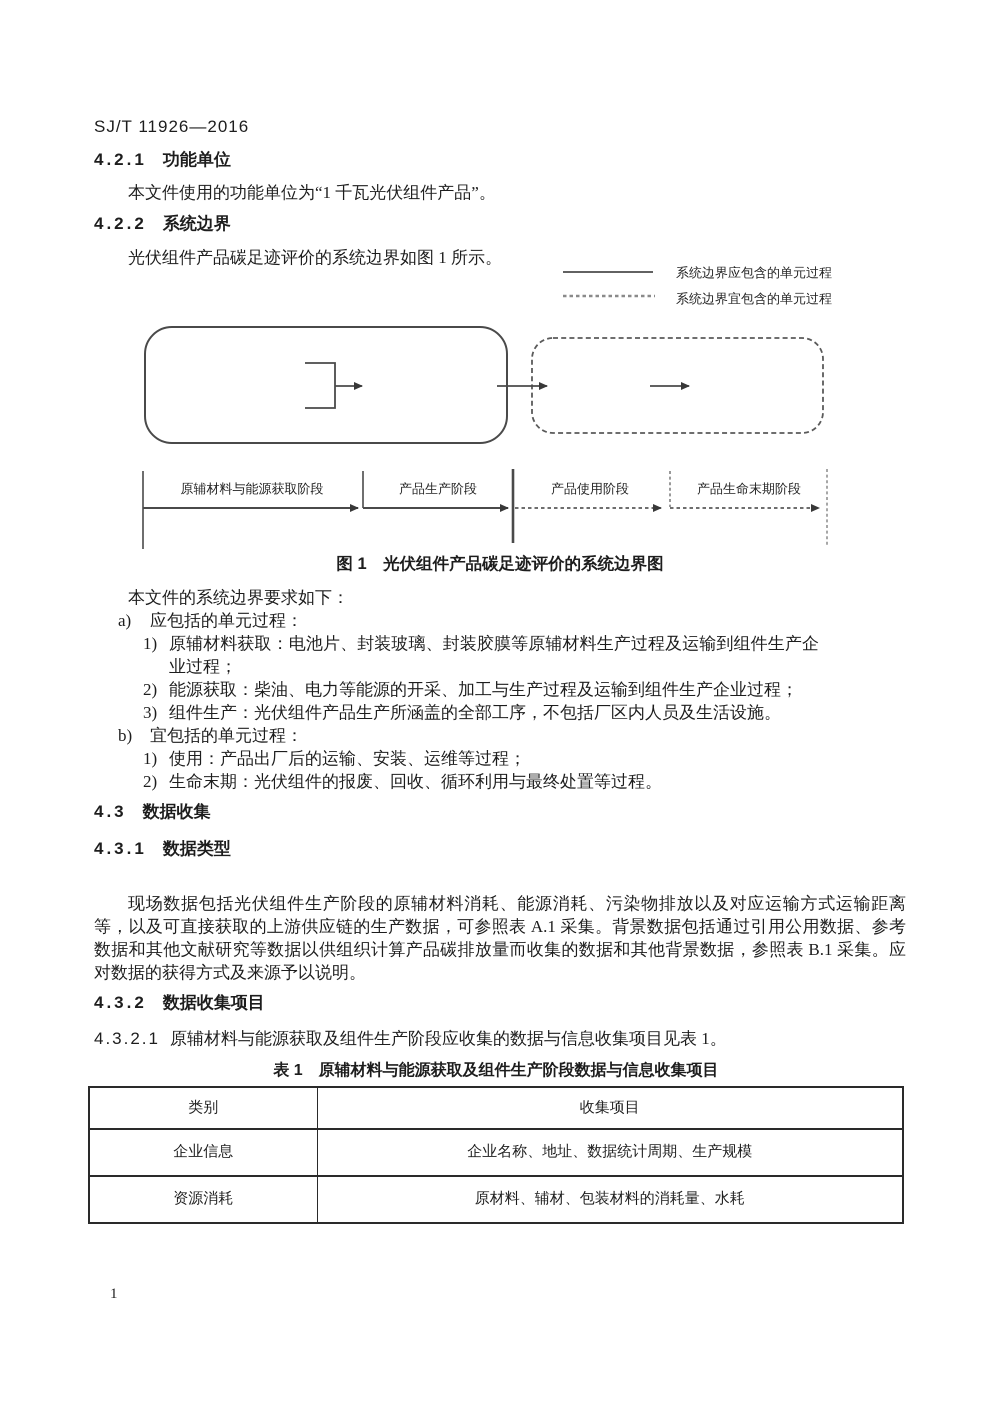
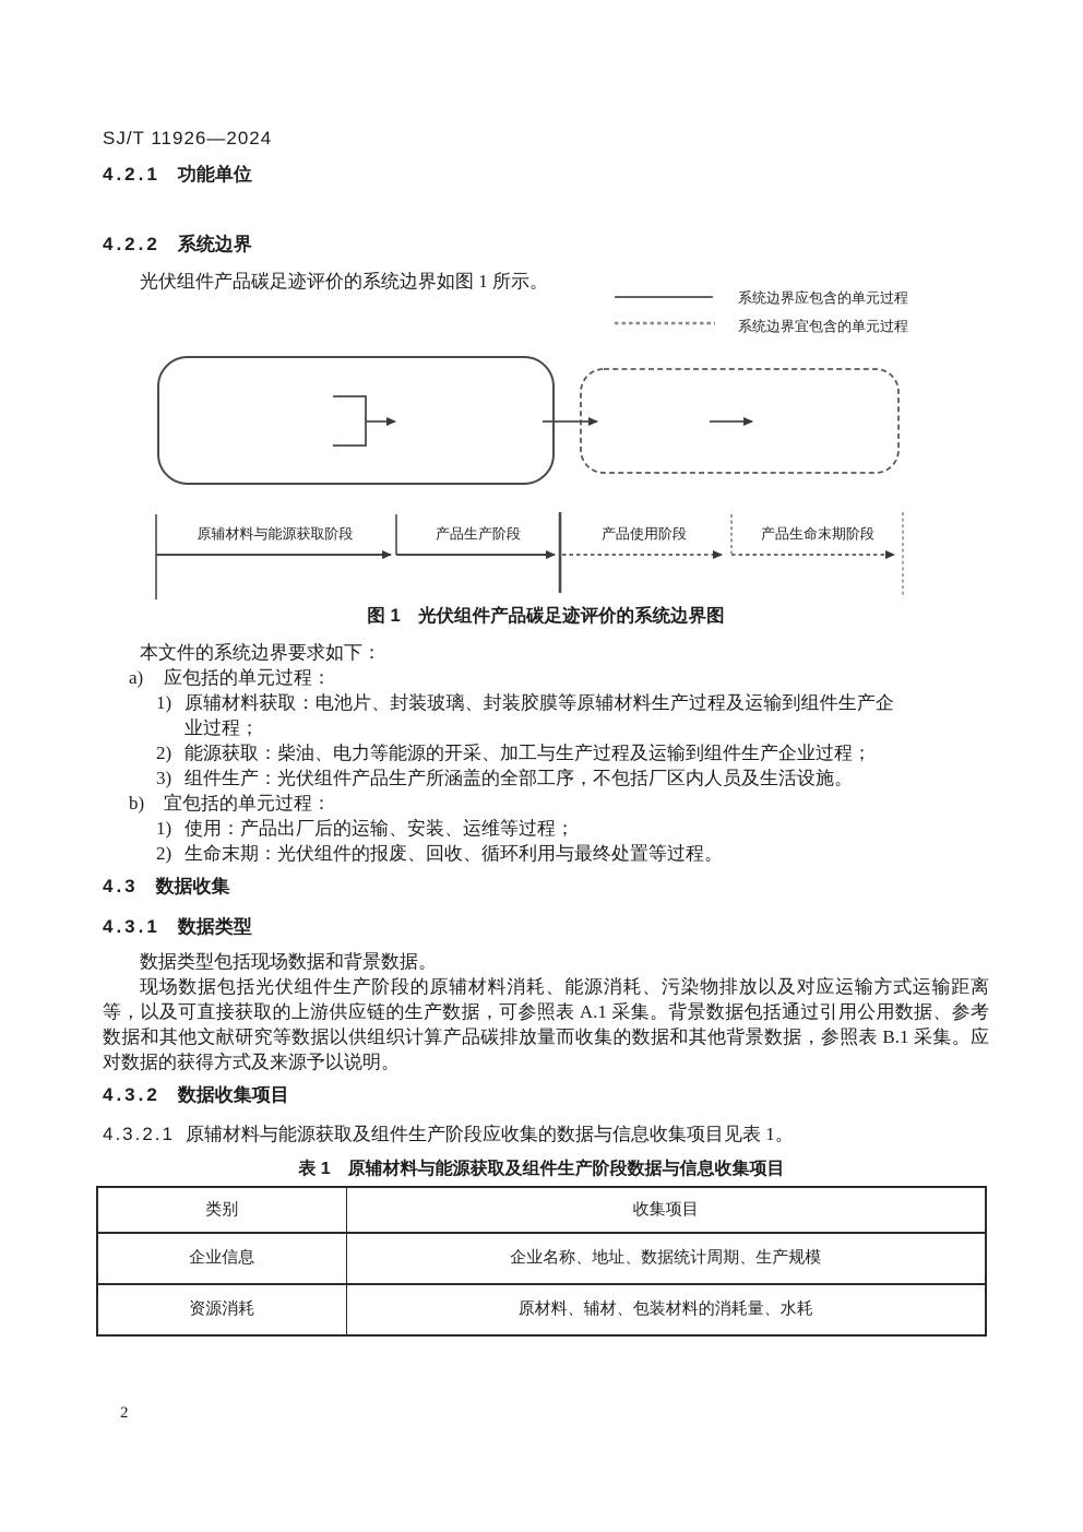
- SJ/T 11926—2016
+ SJ/T 11926—2024
  4.2.1 功能单位
- 本文件使用的功能单位为“1 千瓦光伏组件产品”。
  4.2.2 系统边界
  光伏组件产品碳足迹评价的系统边界如图 1 所示。
  系统边界应包含的单元过程
  系统边界宜包含的单元过程
  原辅材料与能源获取阶段
  产品生产阶段
  产品使用阶段
  产品生命末期阶段
  图 1 光伏组件产品碳足迹评价的系统边界图
  本文件的系统边界要求如下：
  a)
  应包括的单元过程：
  1)
  原辅材料获取：电池片、封装玻璃、封装胶膜等原辅材料生产过程及运输到组件生产企业过程；
  2)
  能源获取：柴油、电力等能源的开采、加工与生产过程及运输到组件生产企业过程；
  3)
  组件生产：光伏组件产品生产所涵盖的全部工序，不包括厂区内人员及生活设施。
  b)
  宜包括的单元过程：
  1)
  使用：产品出厂后的运输、安装、运维等过程；
  2)
  生命末期：光伏组件的报废、回收、循环利用与最终处置等过程。
  4.3 数据收集
  4.3.1 数据类型
+ 数据类型包括现场数据和背景数据。
  现场数据包括光伏组件生产阶段的原辅材料消耗、能源消耗、污染物排放以及对应运输方式运输距离等，以及可直接获取的上游供应链的生产数据，可参照表 A.1 采集。背景数据包括通过引用公用数据、参考数据和其他文献研究等数据以供组织计算产品碳排放量而收集的数据和其他背景数据，参照表 B.1 采集。应对数据的获得方式及来源予以说明。
  4.3.2 数据收集项目
  4.3.2.1 原辅材料与能源获取及组件生产阶段应收集的数据与信息收集项目见表 1。
  表 1 原辅材料与能源获取及组件生产阶段数据与信息收集项目
  类别	收集项目
  企业信息	企业名称、地址、数据统计周期、生产规模
  资源消耗	原材料、辅材、包装材料的消耗量、水耗
- 1
+ 2
